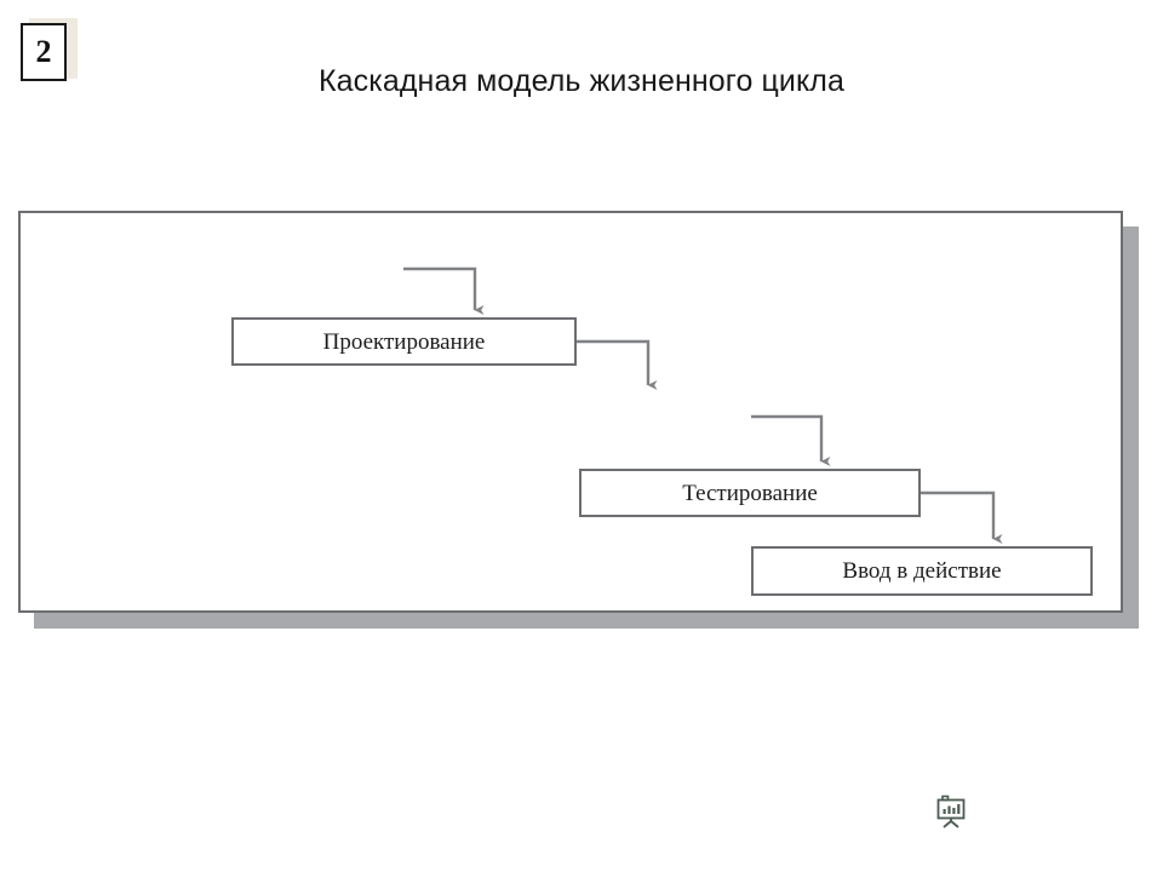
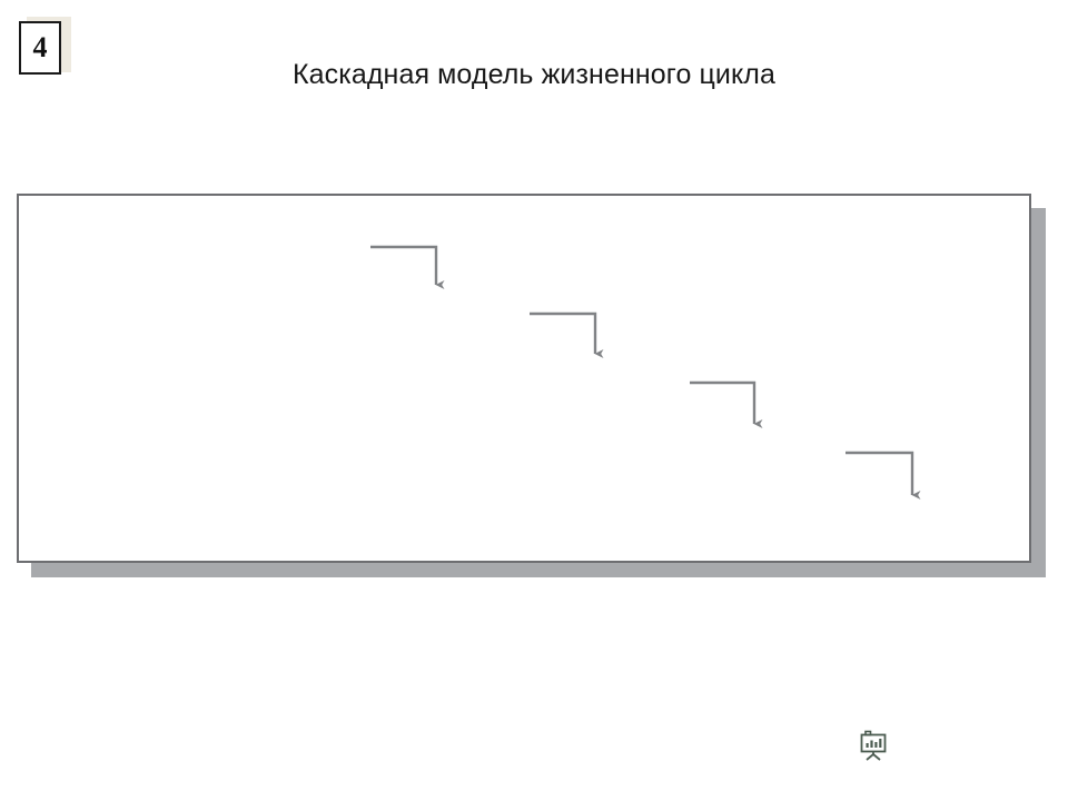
- 2
+ 4
  Каскадная модель жизненного цикла
- Проектирование
- Тестирование
- Ввод в действие
